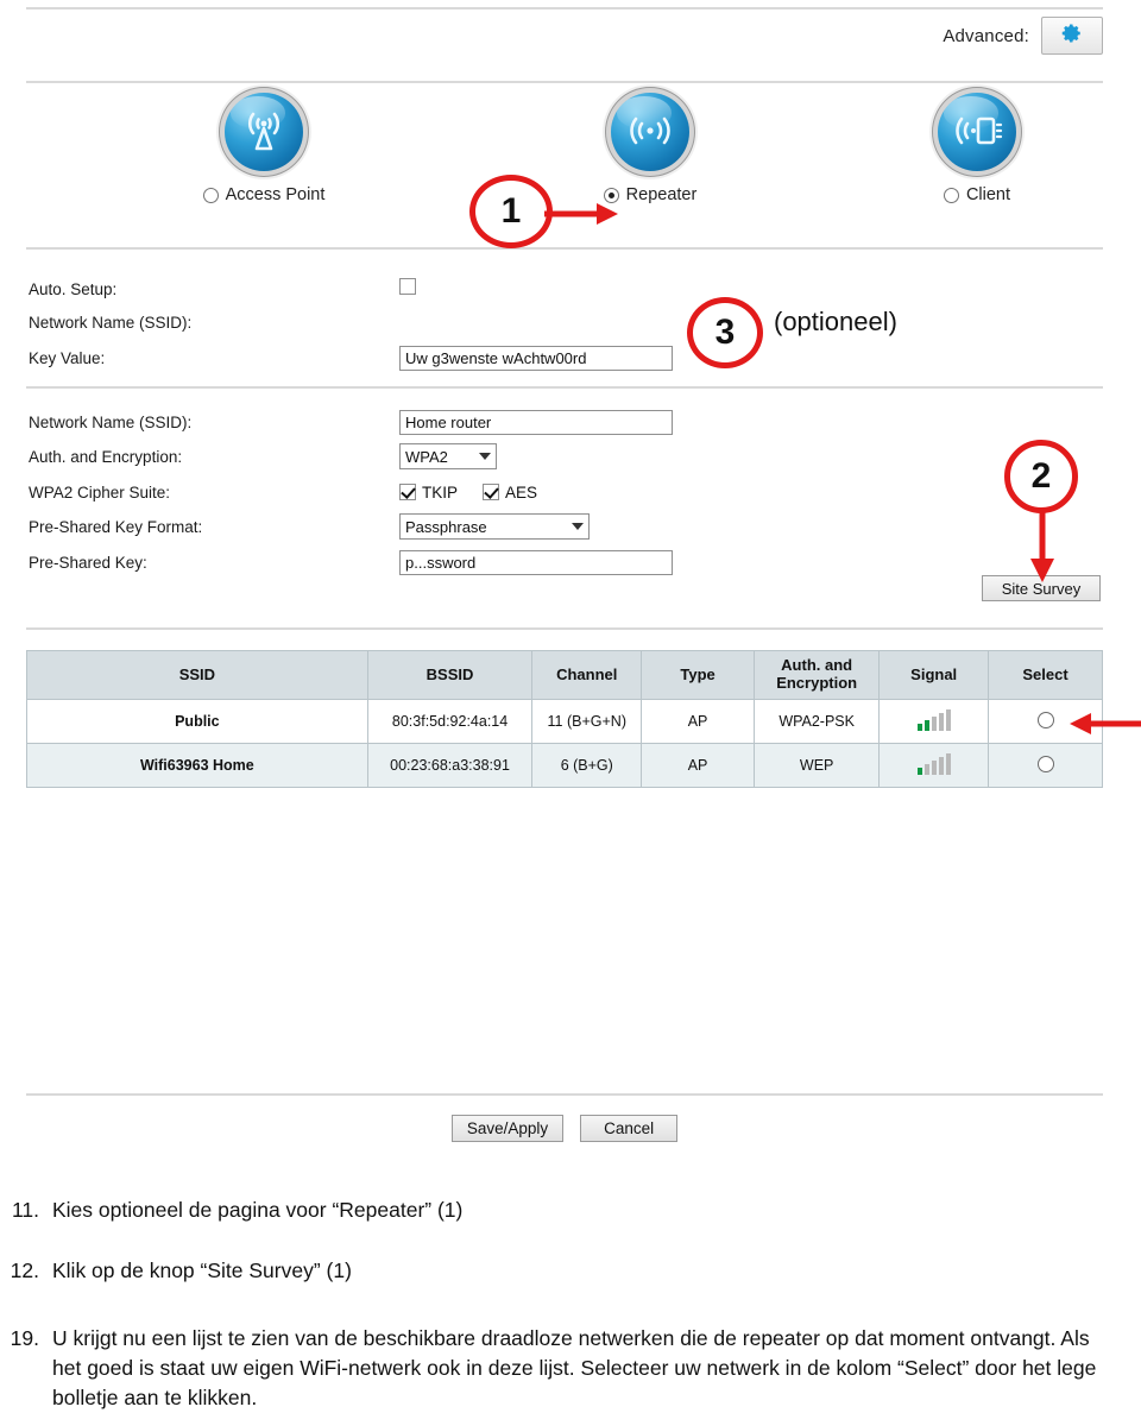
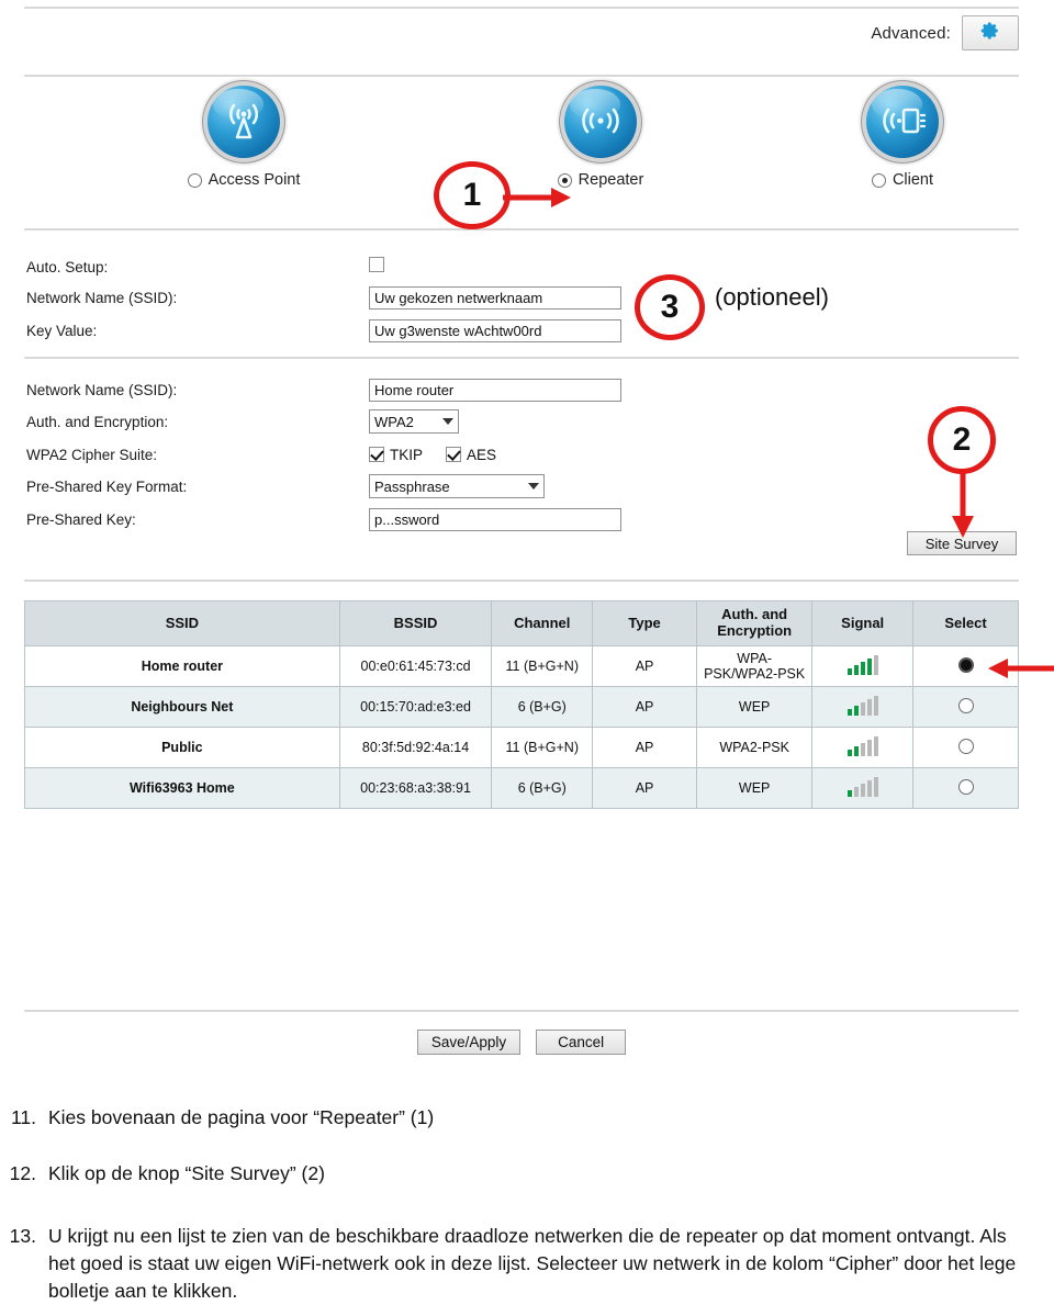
  Advanced:
  Access Point
  Repeater
  Client
  Auto. Setup:
  Network Name (SSID):
+ Uw gekozen netwerknaam
  Key Value:
  Uw g3wenste wAchtw00rd
  Network Name (SSID):
  Home router
  Auth. and Encryption:
  WPA2
  WPA2 Cipher Suite:
  TKIP
  AES
  Pre-Shared Key Format:
  Passphrase
  Pre-Shared Key:
  p...ssword
  Site Survey
  SSID	BSSID	Channel	Type	Auth. and Encryption	Signal	Select
+ Home router	00:e0:61:45:73:cd	11 (B+G+N)	AP	WPA-PSK/WPA2-PSK
+ Neighbours Net	00:15:70:ad:e3:ed	6 (B+G)	AP	WEP
  Public	80:3f:5d:92:4a:14	11 (B+G+N)	AP	WPA2-PSK
  Wifi63963 Home	00:23:68:a3:38:91	6 (B+G)	AP	WEP
  Save/Apply
  Cancel
  1
  2
  3
  (optioneel)
  11.
- Kies optioneel de pagina voor “Repeater” (1)
+ Kies bovenaan de pagina voor “Repeater” (1)
  12.
- Klik op de knop “Site Survey” (1)
+ Klik op de knop “Site Survey” (2)
- 19.
+ 13.
- U krijgt nu een lijst te zien van de beschikbare draadloze netwerken die de repeater op dat moment ontvangt. Als het goed is staat uw eigen WiFi-netwerk ook in deze lijst. Selecteer uw netwerk in de kolom “Select” door het lege bolletje aan te klikken.
+ U krijgt nu een lijst te zien van de beschikbare draadloze netwerken die de repeater op dat moment ontvangt. Als het goed is staat uw eigen WiFi-netwerk ook in deze lijst. Selecteer uw netwerk in de kolom “Cipher” door het lege bolletje aan te klikken.
